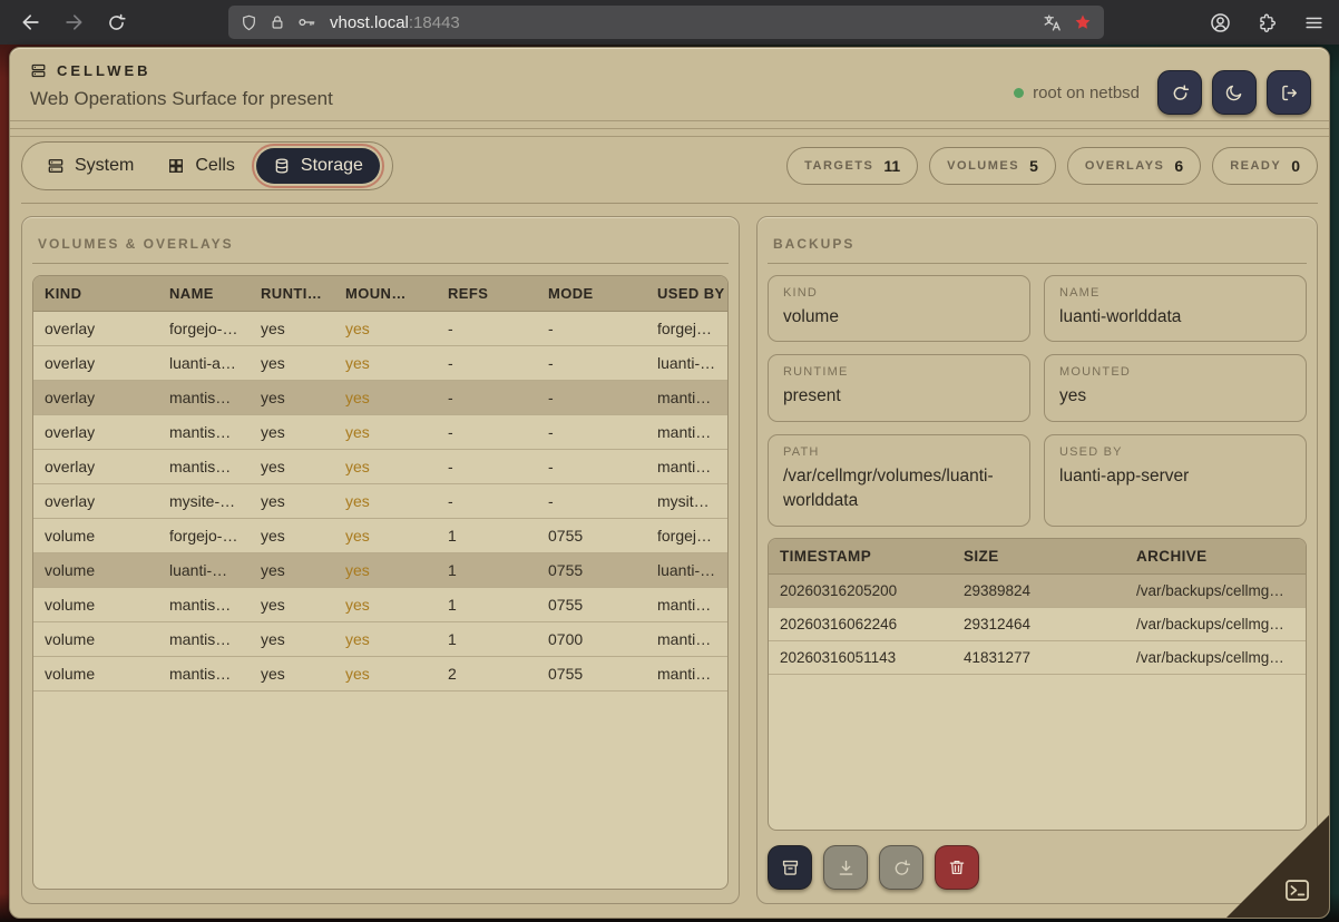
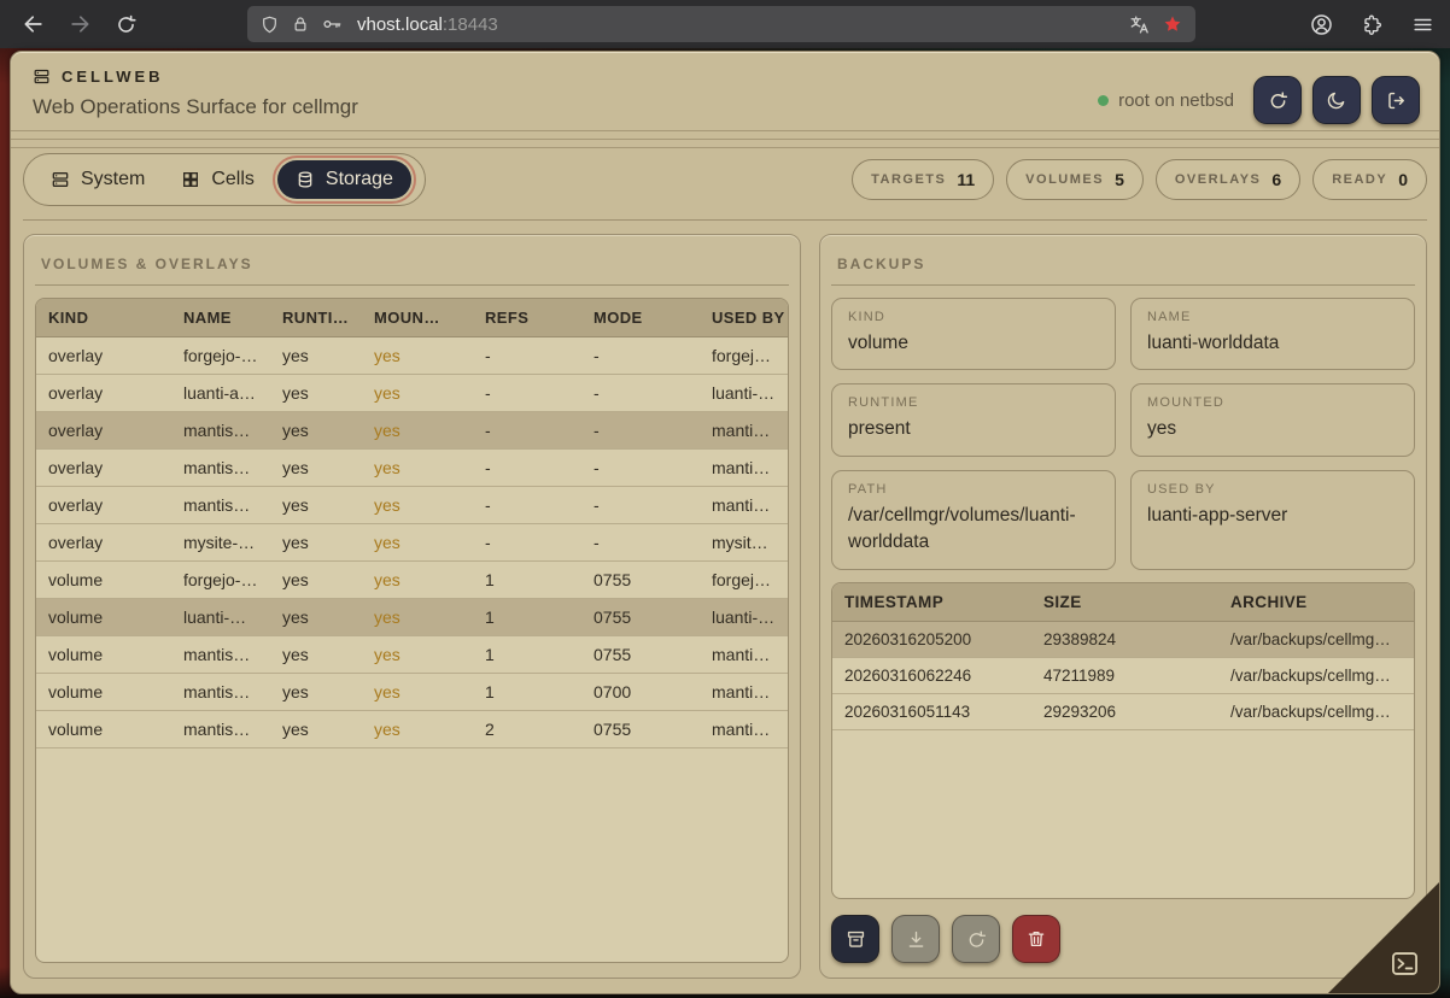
  vhost.local:18443
  CELLWEB
- Web Operations Surface for present
+ Web Operations Surface for cellmgr
  root on netbsd
  System
  Cells
  Storage
  TARGETS
  11
  VOLUMES
  5
  OVERLAYS
  6
  READY
  0
  VOLUMES & OVERLAYS
  KIND	NAME	RUNTI…	MOUN…	REFS	MODE	USED BY
  overlay	forgejo-…	yes	yes	-	-	forgejo-…
  overlay	luanti-ap…	yes	yes	-	-	luanti-ap…
  overlay	mantisbt…	yes	yes	-	-	mantisbt…
  overlay	mantisbt…	yes	yes	-	-	mantisbt…
  overlay	mantisbt…	yes	yes	-	-	mantisbt…
  overlay	mysite-e…	yes	yes	-	-	mysite-e…
  volume	forgejo-…	yes	yes	1	0755	forgejo-…
  volume	luanti-w…	yes	yes	1	0755	luanti-ap…
  volume	mantisbt…	yes	yes	1	0755	mantisbt…
  volume	mantisbt…	yes	yes	1	0700	mantisbt…
  volume	mantisbt…	yes	yes	2	0755	mantisbt…
  BACKUPS
  KIND
  volume
  NAME
  luanti-worlddata
  RUNTIME
  present
  MOUNTED
  yes
  PATH
  /var/cellmgr/volumes/luanti-worlddata
  USED BY
  luanti-app-server
  TIMESTAMP	SIZE	ARCHIVE
  20260316205200	29389824	/var/backups/cellmg…
- 20260316062246	29312464	/var/backups/cellmg…
+ 20260316062246	47211989	/var/backups/cellmg…
- 20260316051143	41831277	/var/backups/cellmg…
+ 20260316051143	29293206	/var/backups/cellmg…
